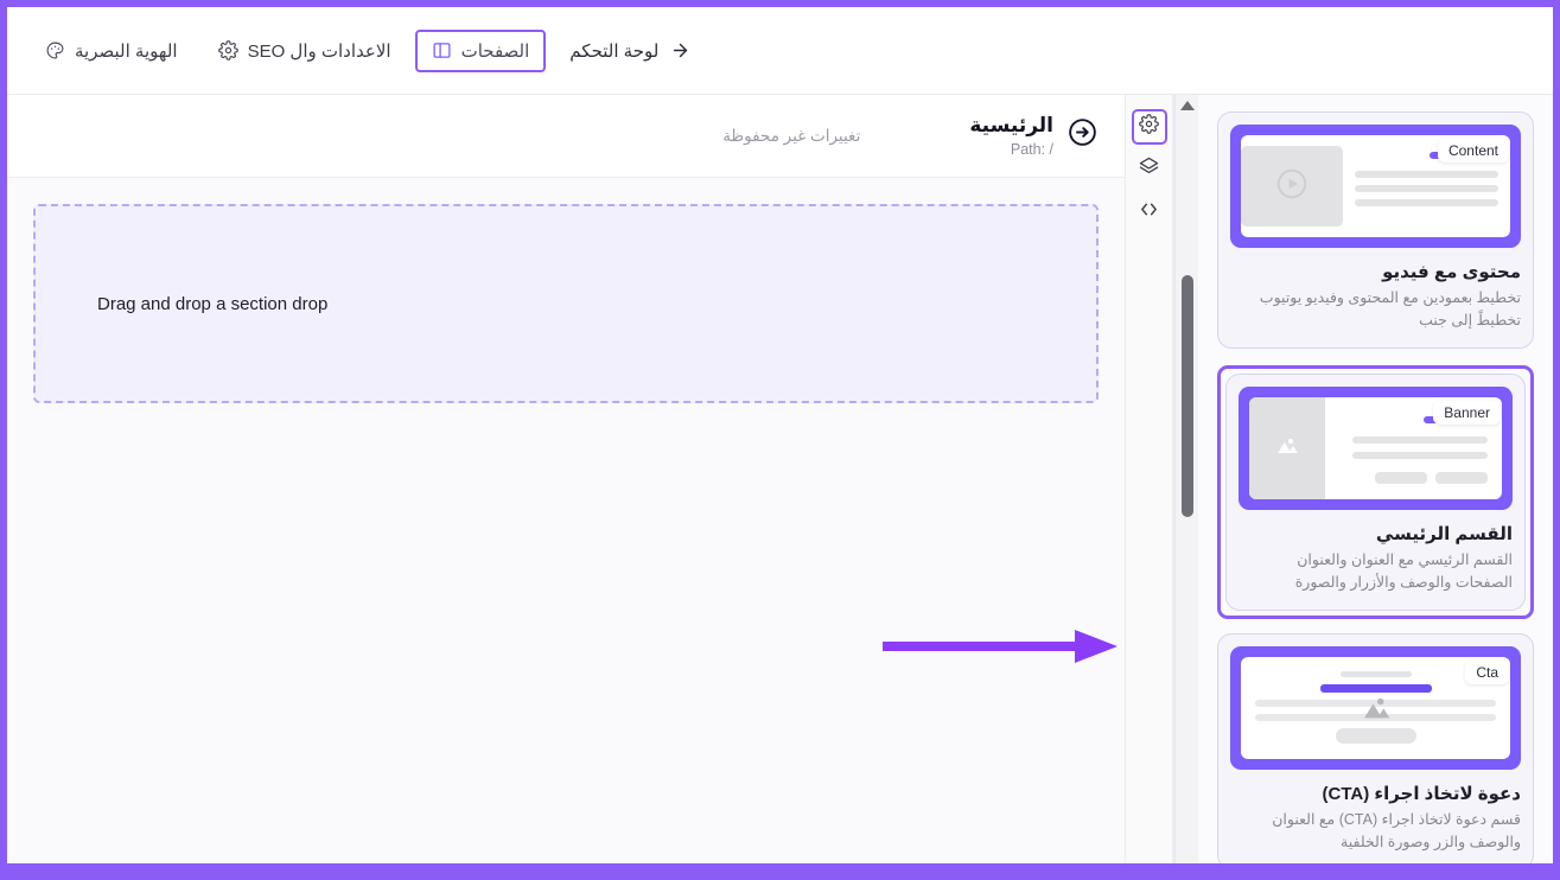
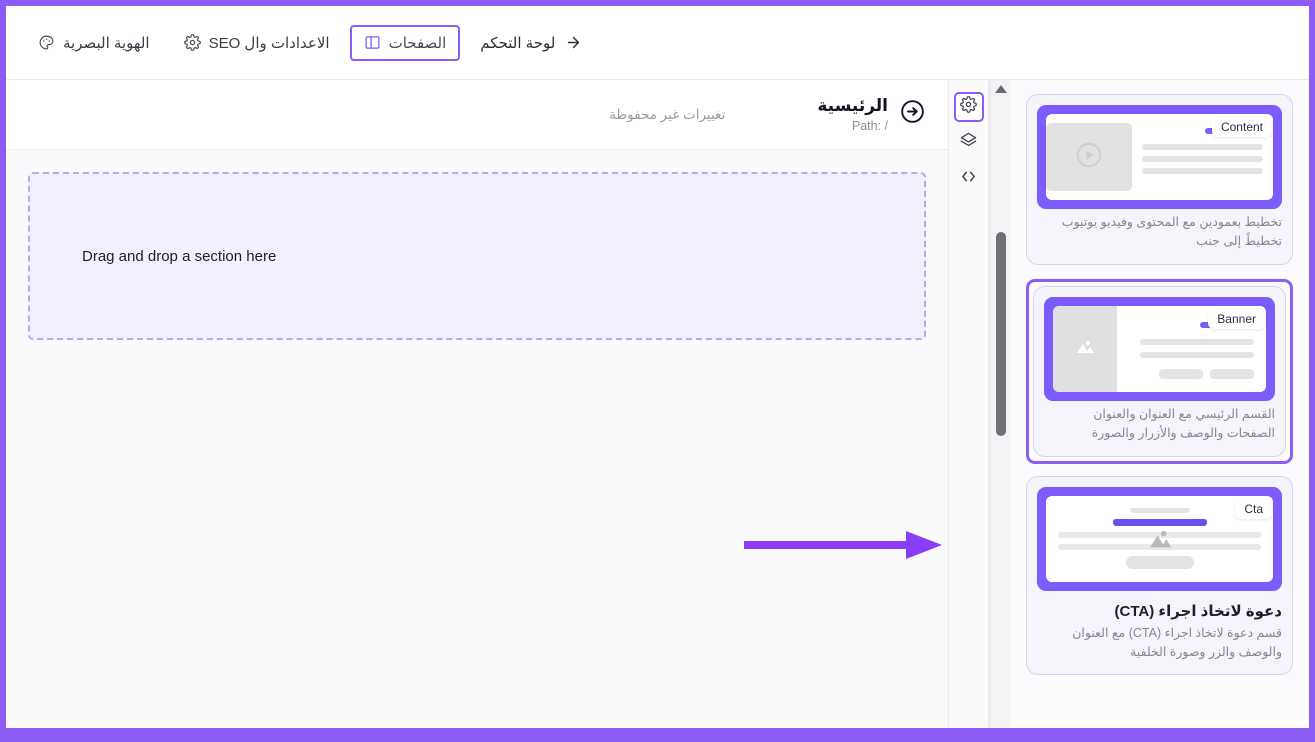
  لوحة التحكم
  الصفحات
  الاعدادات وال SEO
  الهوية البصرية
  Content
- محتوى مع فيديو
  تخطيط بعمودين مع المحتوى وفيديو يوتيوب تخطيطً إلى جنب
  Banner
- القسم الرئيسي
  القسم الرئيسي مع العنوان والعنوان الصفحات والوصف والأزرار والصورة
  Cta
  دعوة لاتخاذ اجراء (CTA)
  قسم دعوة لاتخاذ اجراء (CTA) مع العنوان والوصف والزر وصورة الخلفية
  الرئيسية
  Path: /
  تغييرات غير محفوظة
- Drag and drop a section drop
+ Drag and drop a section here
